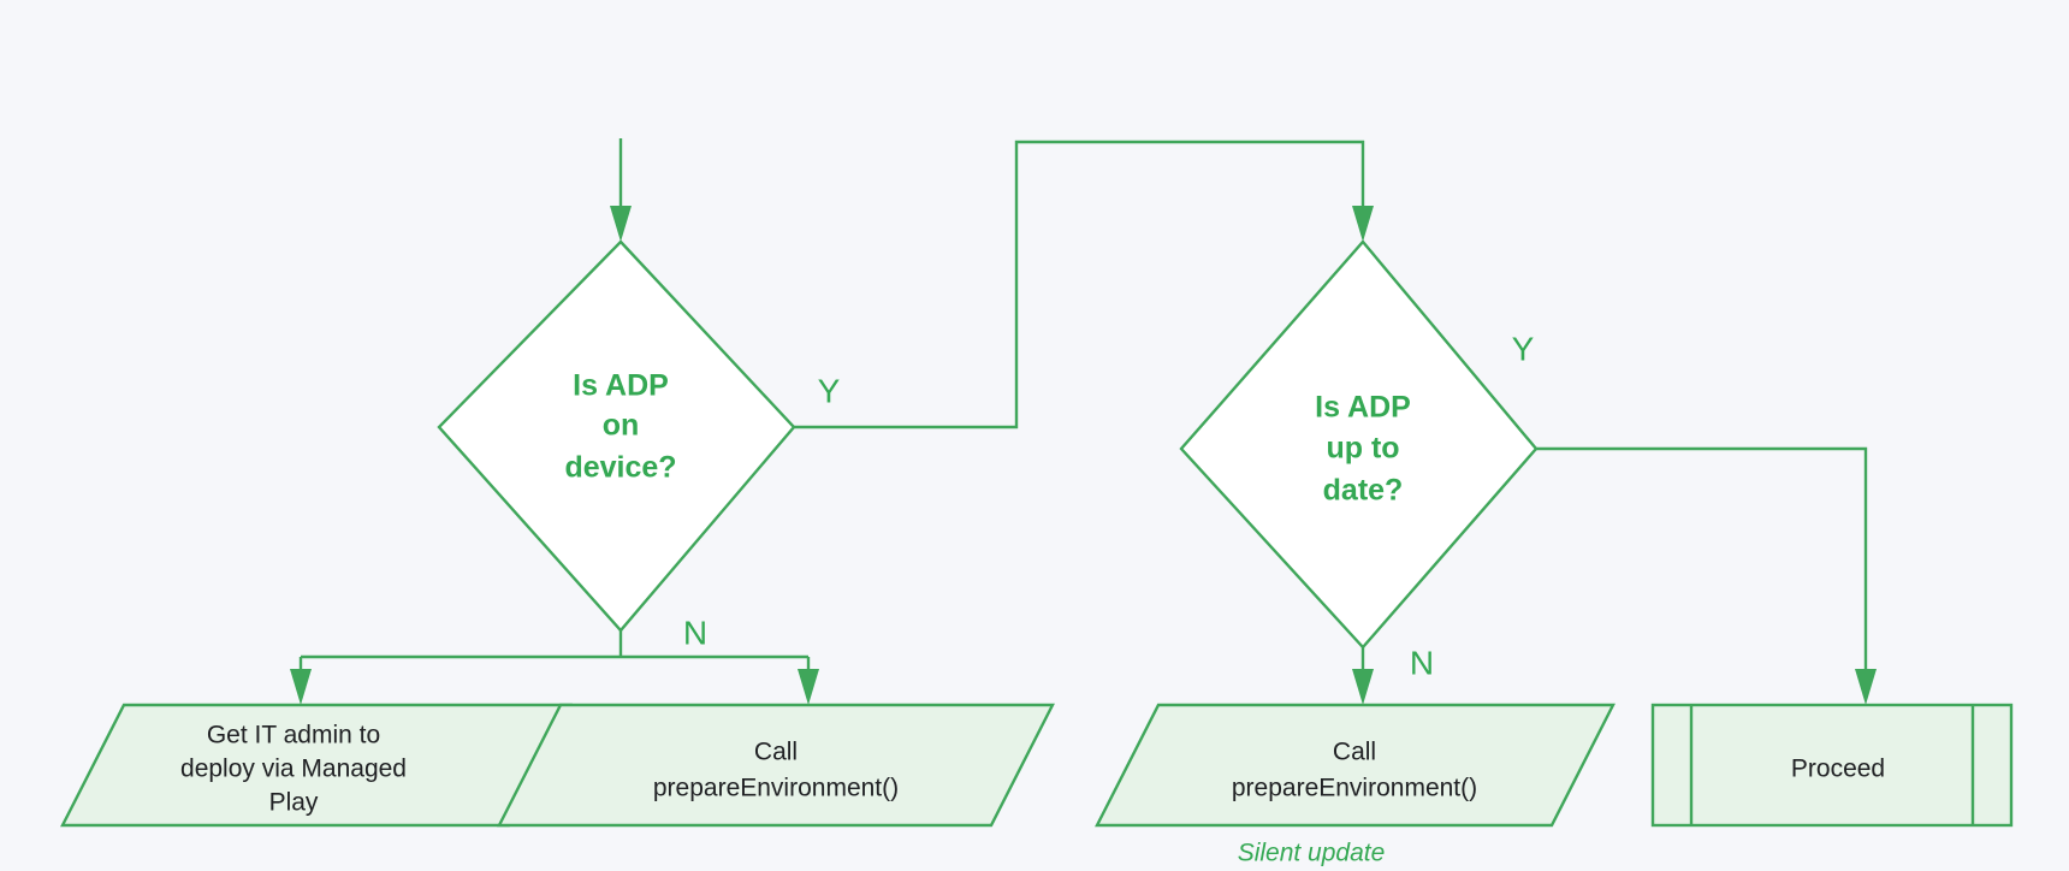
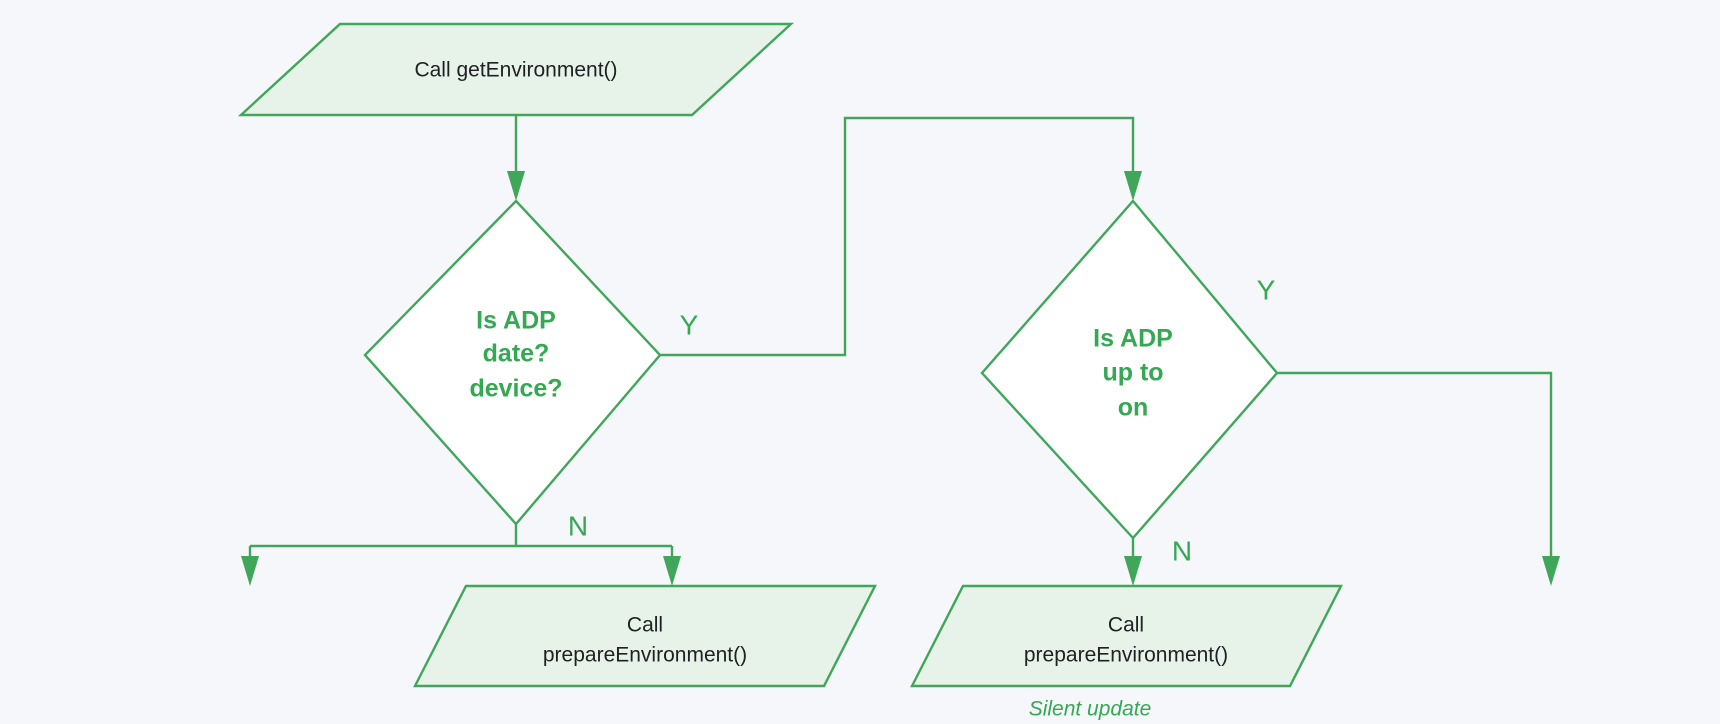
+ Call getEnvironment()
  Is ADP
- on
+ date?
  device?
  Is ADP
  up to
- date?
+ on
- Get IT admin to
- deploy via Managed
- Play
  Call
  prepareEnvironment()
  Call
  prepareEnvironment()
- Proceed
  Y
  N
  Y
  N
  Silent update
